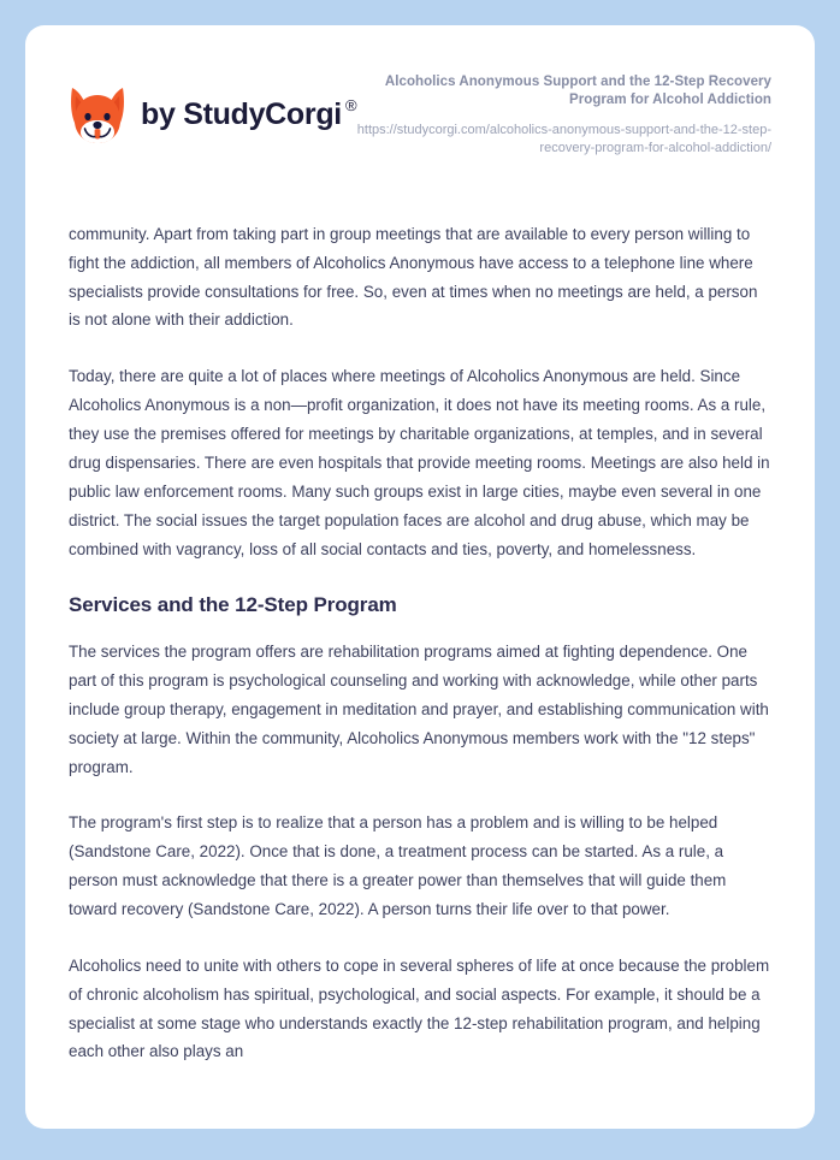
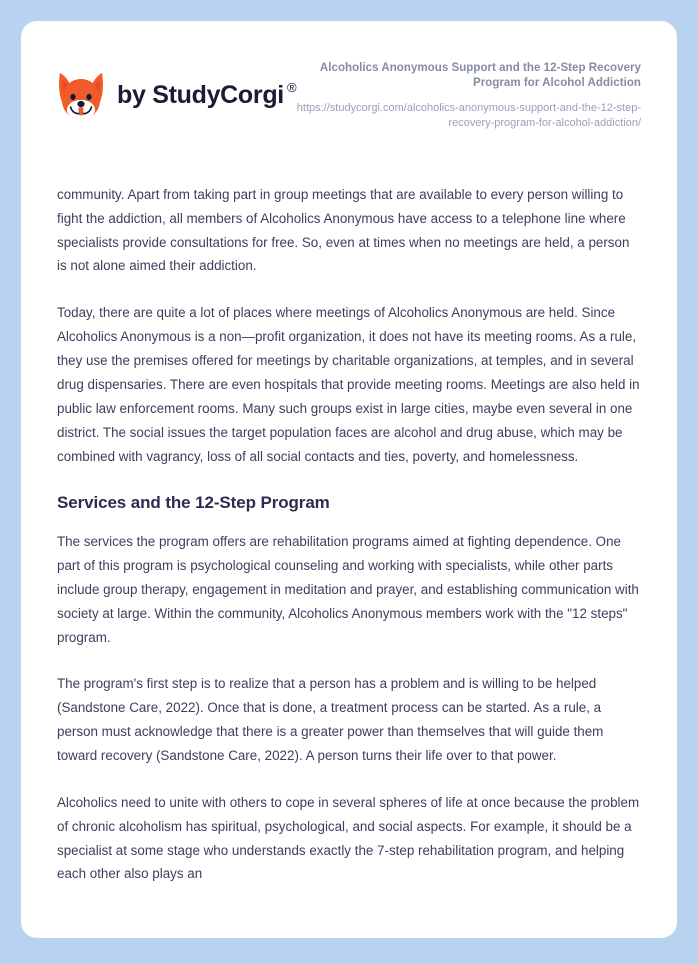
  by StudyCorgi
  ®
  Alcoholics Anonymous Support and the 12-Step Recovery Program for Alcohol Addiction
  https://studycorgi.com/alcoholics-anonymous-support-and-the-12-step-recovery-program-for-alcohol-addiction/
- community. Apart from taking part in group meetings that are available to every person willing to fight the addiction, all members of Alcoholics Anonymous have access to a telephone line where specialists provide consultations for free. So, even at times when no meetings are held, a person is not alone with their addiction.
+ community. Apart from taking part in group meetings that are available to every person willing to fight the addiction, all members of Alcoholics Anonymous have access to a telephone line where specialists provide consultations for free. So, even at times when no meetings are held, a person is not alone aimed their addiction.
  Today, there are quite a lot of places where meetings of Alcoholics Anonymous are held. Since Alcoholics Anonymous is a non—profit organization, it does not have its meeting rooms. As a rule, they use the premises offered for meetings by charitable organizations, at temples, and in several drug dispensaries. There are even hospitals that provide meeting rooms. Meetings are also held in public law enforcement rooms. Many such groups exist in large cities, maybe even several in one district. The social issues the target population faces are alcohol and drug abuse, which may be combined with vagrancy, loss of all social contacts and ties, poverty, and homelessness.
  Services and the 12-Step Program
- The services the program offers are rehabilitation programs aimed at fighting dependence. One part of this program is psychological counseling and working with acknowledge, while other parts include group therapy, engagement in meditation and prayer, and establishing communication with society at large. Within the community, Alcoholics Anonymous members work with the "12 steps" program.
+ The services the program offers are rehabilitation programs aimed at fighting dependence. One part of this program is psychological counseling and working with specialists, while other parts include group therapy, engagement in meditation and prayer, and establishing communication with society at large. Within the community, Alcoholics Anonymous members work with the "12 steps" program.
  The program's first step is to realize that a person has a problem and is willing to be helped (Sandstone Care, 2022). Once that is done, a treatment process can be started. As a rule, a person must acknowledge that there is a greater power than themselves that will guide them toward recovery (Sandstone Care, 2022). A person turns their life over to that power.
- Alcoholics need to unite with others to cope in several spheres of life at once because the problem of chronic alcoholism has spiritual, psychological, and social aspects. For example, it should be a specialist at some stage who understands exactly the 12-step rehabilitation program, and helping each other also plays an
+ Alcoholics need to unite with others to cope in several spheres of life at once because the problem of chronic alcoholism has spiritual, psychological, and social aspects. For example, it should be a specialist at some stage who understands exactly the 7-step rehabilitation program, and helping each other also plays an
